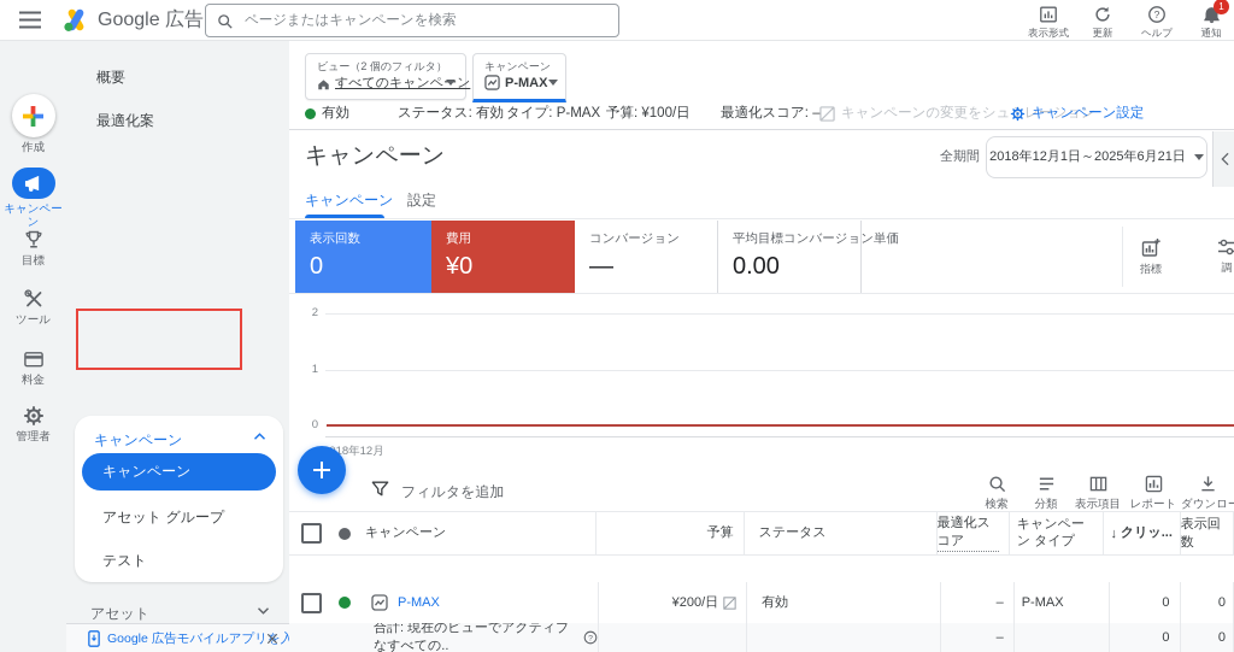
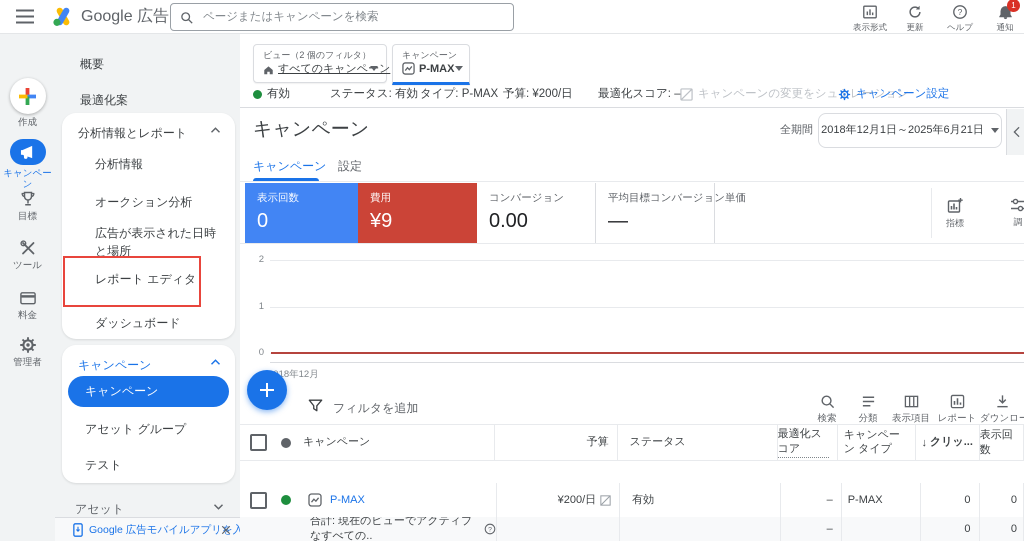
  Google 広告
  ページまたはキャンペーンを検索
  表示形式
  更新
  ?
  ヘルプ
  1
  通知
  作成
  キャンペーン
  目標
  ツール
  料金
  管理者
  概要
  最適化案
+ 分析情報とレポート
+ 分析情報
+ オークション分析
+ 広告が表示された日時と場所
+ レポート エディタ
+ ダッシュボード
  キャンペーン
  キャンペーン
  アセット グループ
  テスト
  アセット
  Google 広告モバイルアプリを入
  ビュー（2 個のフィルタ）
  すべてのキャンペーン
  キャンペーン
  P-MAX
  有効
  ステータス: 有効
  タイプ: P-MAX
- 予算: ¥100/日
+ 予算: ¥200/日
  最適化スコア: –
  キャンペーンの変更をシュレーション
  キャンペーン設定
  キャンペーン
  全期間
  2018年12月1日～2025年6月21日
  キャンペーン
  設定
  表示回数
  0
  費用
- ¥0
+ ¥9
  コンバージョン
- —
+ 0.00
  平均目標コンバージョン単価
- 0.00
+ —
  指標
  調
  2
  1
  0
  18年12月
  フィルタを追加
  検索
  分類
  表示項目
  レポート
  ダウンロ
  キャンペーン
  予算
  ステータス
  最適化スコア
  キャンペーン タイプ
  ↓
  クリッ...
  表示回数
  P-MAX
  ¥200/日
  有効
  –
  P-MAX
  0
  0
  合計: 現在のビューでアクティブなすべての..
  –
  0
  0
